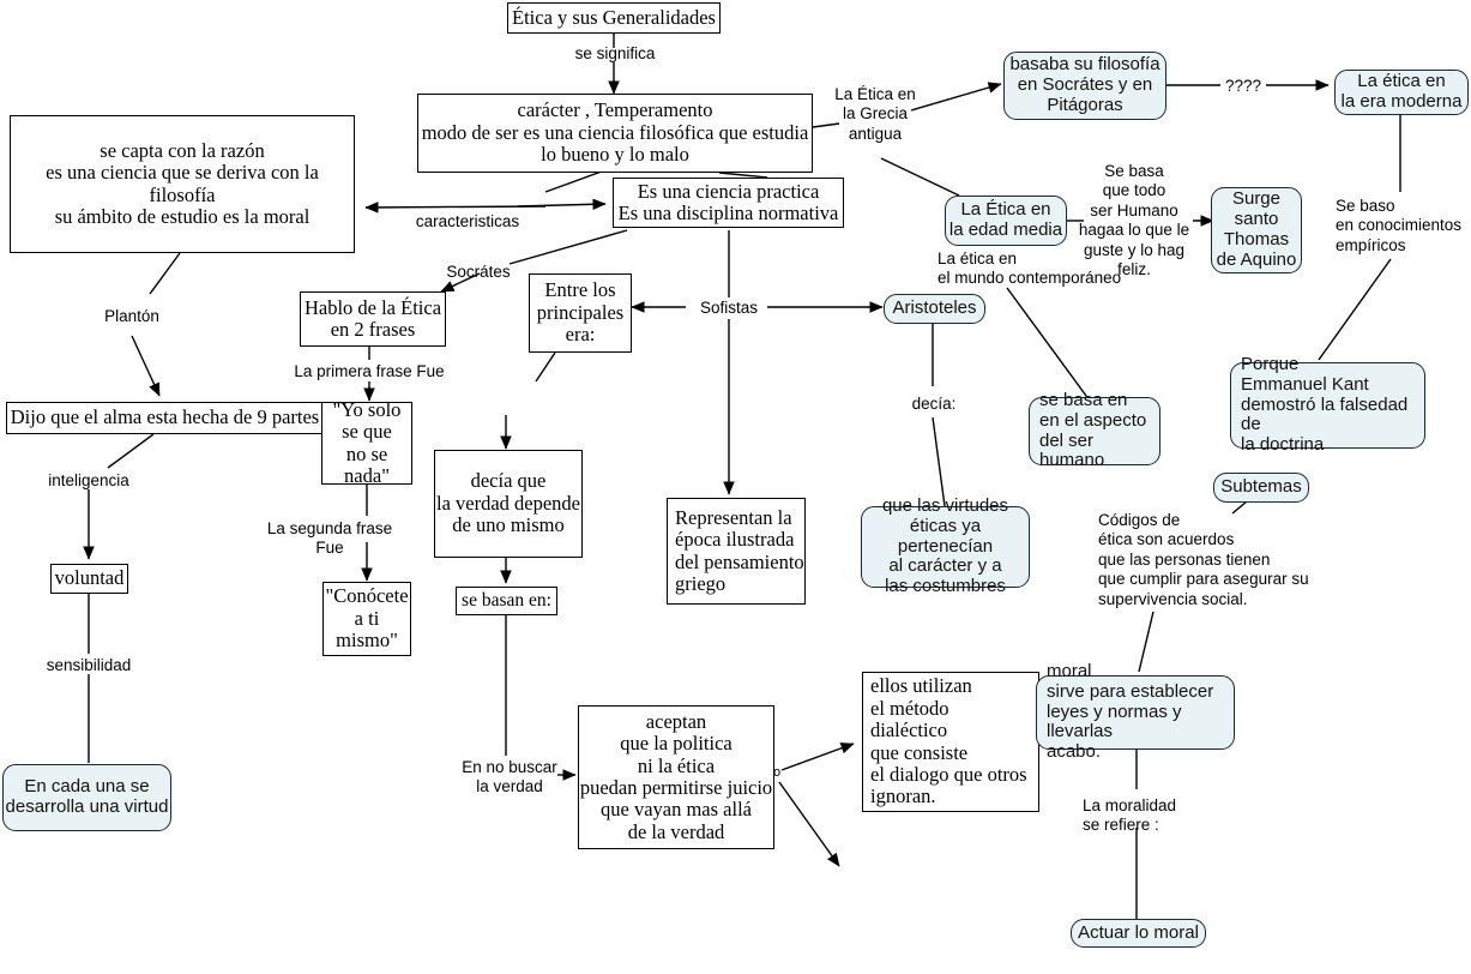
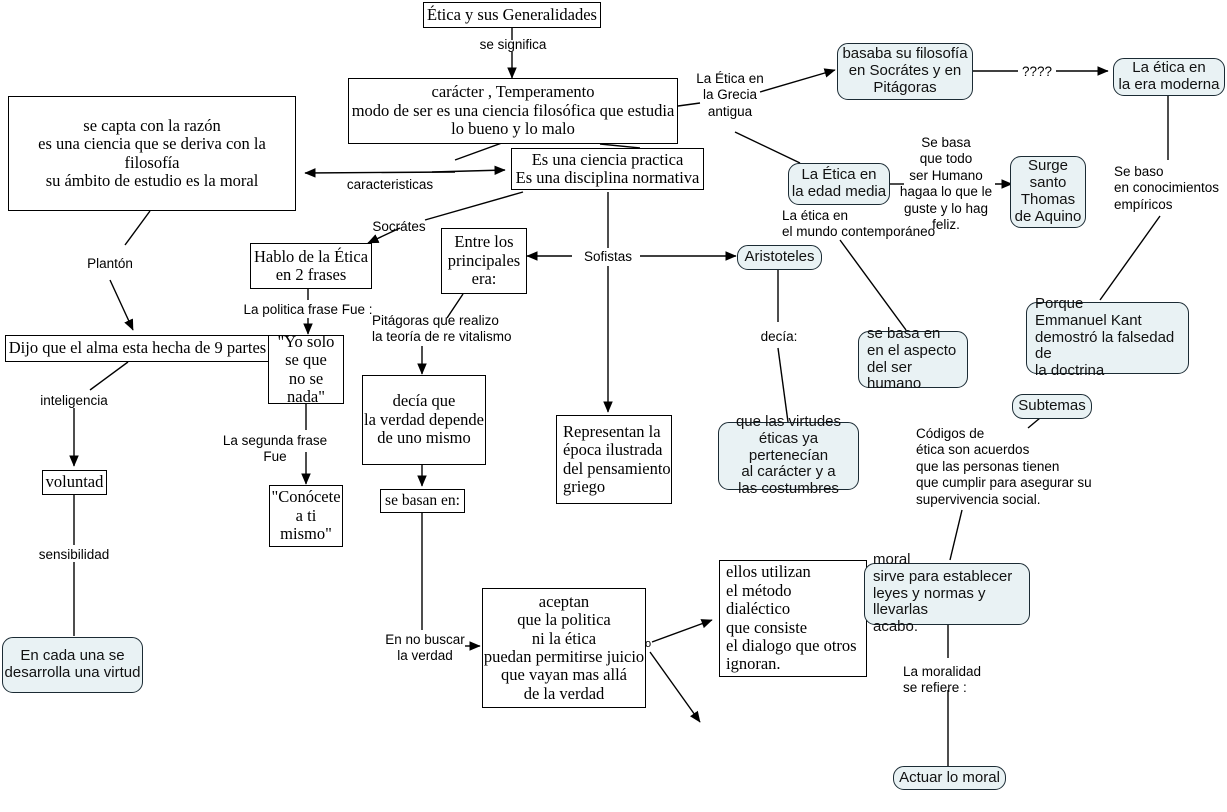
  Ética y sus Generalidades
  carácter , Temperamento
  modo de ser es una ciencia filosófica que estudia
  lo bueno y lo malo
  se capta con la razón
  es una ciencia que se deriva con la filosofía
  su ámbito de estudio es la moral
  Es una ciencia practica
  Es una disciplina normativa
  Hablo de la Ética
  en 2 frases
  Entre los
  principales
  era:
  Dijo que el alma esta hecha de 9 partes
  "Yo solo
  se que
  no se nada"
  "Conócete
  a ti
  mismo"
  voluntad
  En cada una se
  desarrolla una virtud
  decía que
  la verdad depende
  de uno mismo
  se basan en:
  Representan la
  época ilustrada
  del pensamiento
  griego
  aceptan
  que la politica
  ni la ética
  puedan permitirse juicio
  que vayan mas allá
  de la verdad
  ellos utilizan
  el método
  dialéctico
  que consiste
  el dialogo que otros
  ignoran.
  basaba su filosofía
  en Socrátes y en
  Pitágoras
  La ética en
  la era moderna
  La Ética en
  la edad media
  Surge
  santo
  Thomas
  de Aquino
  Aristoteles
  se basa en
  en el aspecto
  del ser humano
  Porque
  Emmanuel Kant
  demostró la falsedad de
  la doctrina
  Subtemas
  que las virtudes
  éticas ya pertenecían
  al carácter y a
  las costumbres
  moral
  sirve para establecer
  leyes y normas y llevarlas
  acabo.
  Actuar lo moral
  se significa
  caracteristicas
  Socrátes
  Sofistas
  Plantón
- La primera frase Fue :
+ La politica frase Fue :
  La segunda frase Fue
+ Pitágoras que realizo
+ la teoría de re vitalismo
  inteligencia
  sensibilidad
  En no buscar
  la verdad
  o
  La Ética en
  la Grecia
  antigua
  ????
  Se basa
  que todo
  ser Humano
  hagaa lo que le
  guste y lo hag
  feliz.
  La ética en
  el mundo contemporáneo
  Se baso
  en conocimientos
  empíricos
  decía:
  Códigos de
  ética son acuerdos
  que las personas tienen
  que cumplir para asegurar su
  supervivencia social.
  La moralidad
  se refiere :
